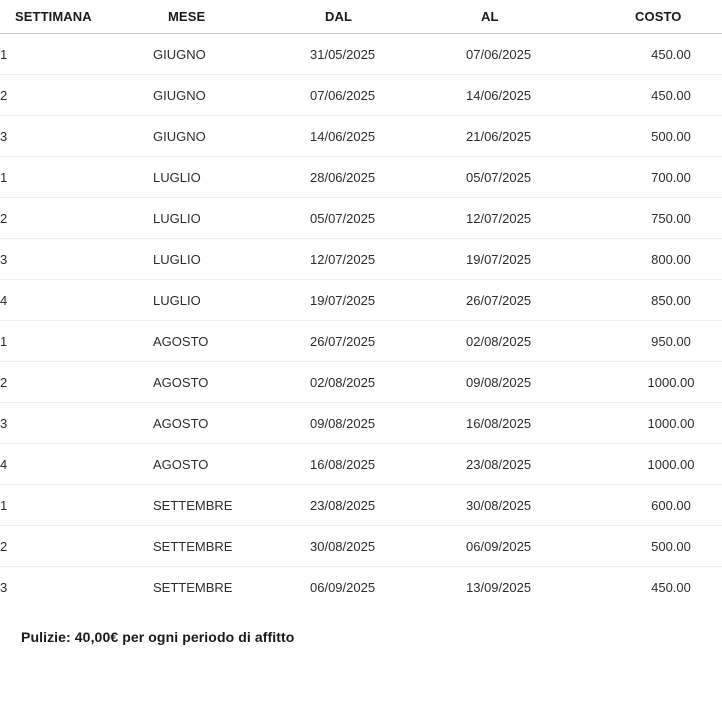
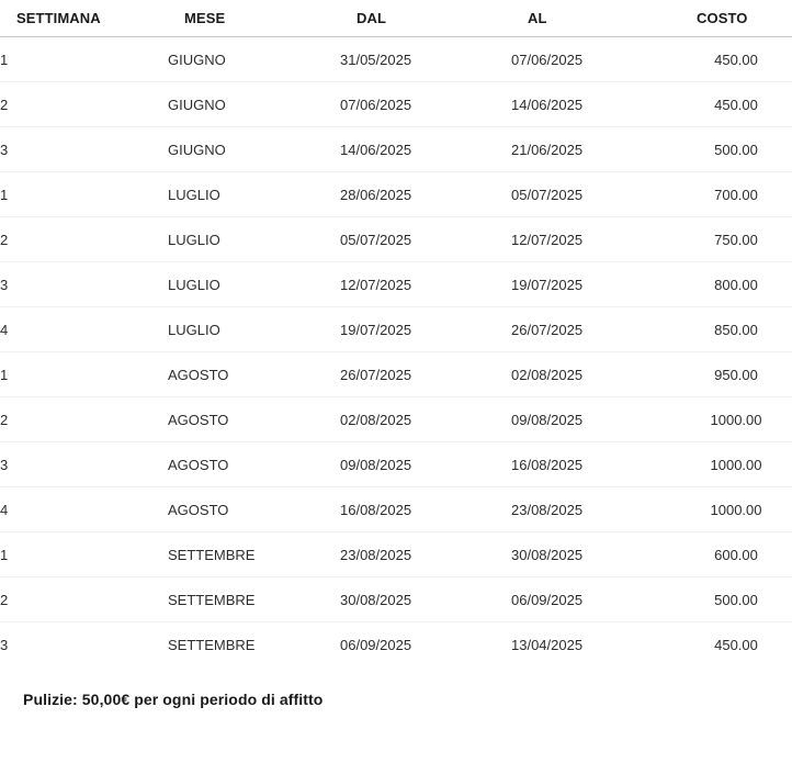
  SETTIMANA	MESE	DAL	AL	COSTO
  1	GIUGNO	31/05/2025	07/06/2025	450.00
  2	GIUGNO	07/06/2025	14/06/2025	450.00
  3	GIUGNO	14/06/2025	21/06/2025	500.00
  1	LUGLIO	28/06/2025	05/07/2025	700.00
  2	LUGLIO	05/07/2025	12/07/2025	750.00
  3	LUGLIO	12/07/2025	19/07/2025	800.00
  4	LUGLIO	19/07/2025	26/07/2025	850.00
  1	AGOSTO	26/07/2025	02/08/2025	950.00
  2	AGOSTO	02/08/2025	09/08/2025	1000.00
  3	AGOSTO	09/08/2025	16/08/2025	1000.00
  4	AGOSTO	16/08/2025	23/08/2025	1000.00
  1	SETTEMBRE	23/08/2025	30/08/2025	600.00
  2	SETTEMBRE	30/08/2025	06/09/2025	500.00
- 3	SETTEMBRE	06/09/2025	13/09/2025	450.00
+ 3	SETTEMBRE	06/09/2025	13/04/2025	450.00
- Pulizie: 40,00€ per ogni periodo di affitto
+ Pulizie: 50,00€ per ogni periodo di affitto
